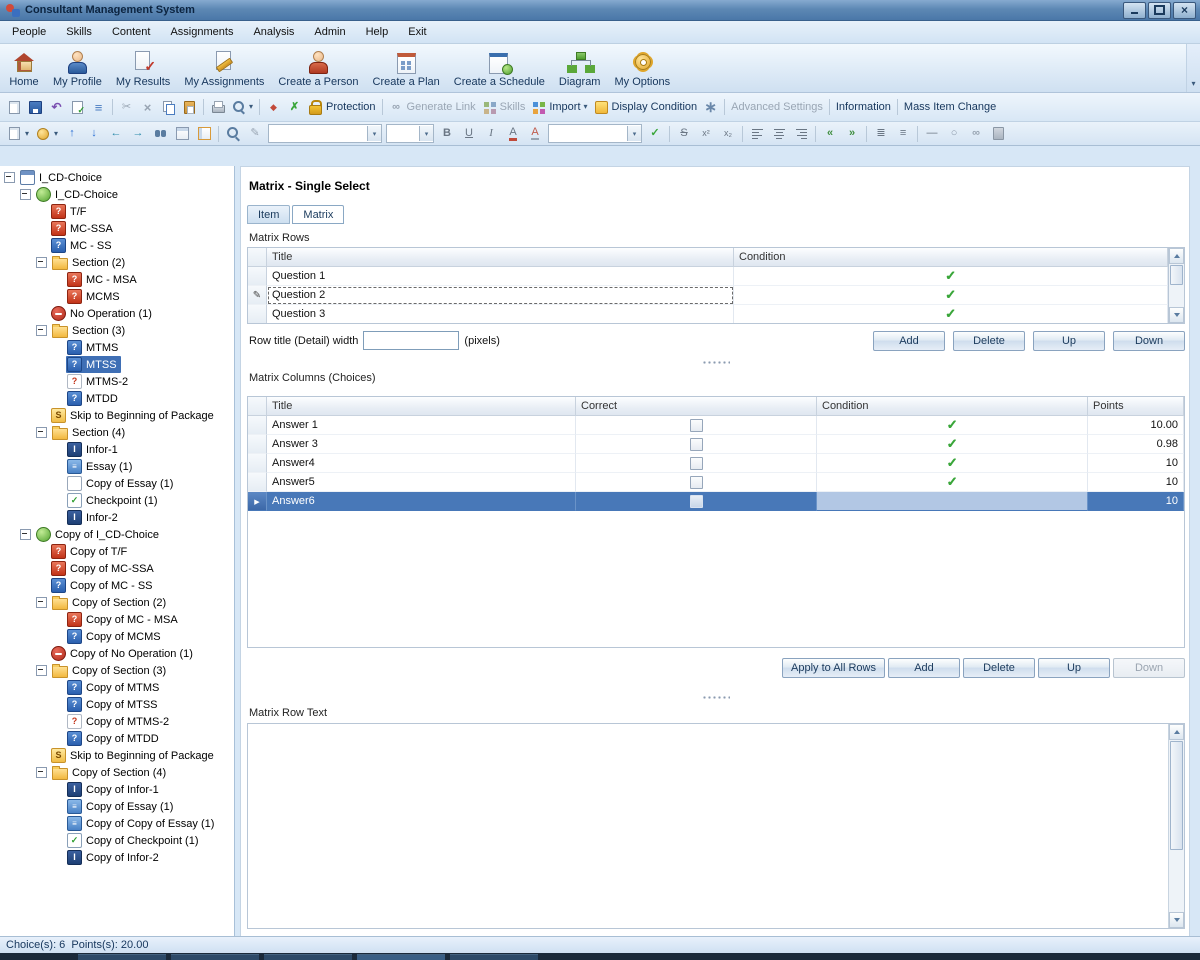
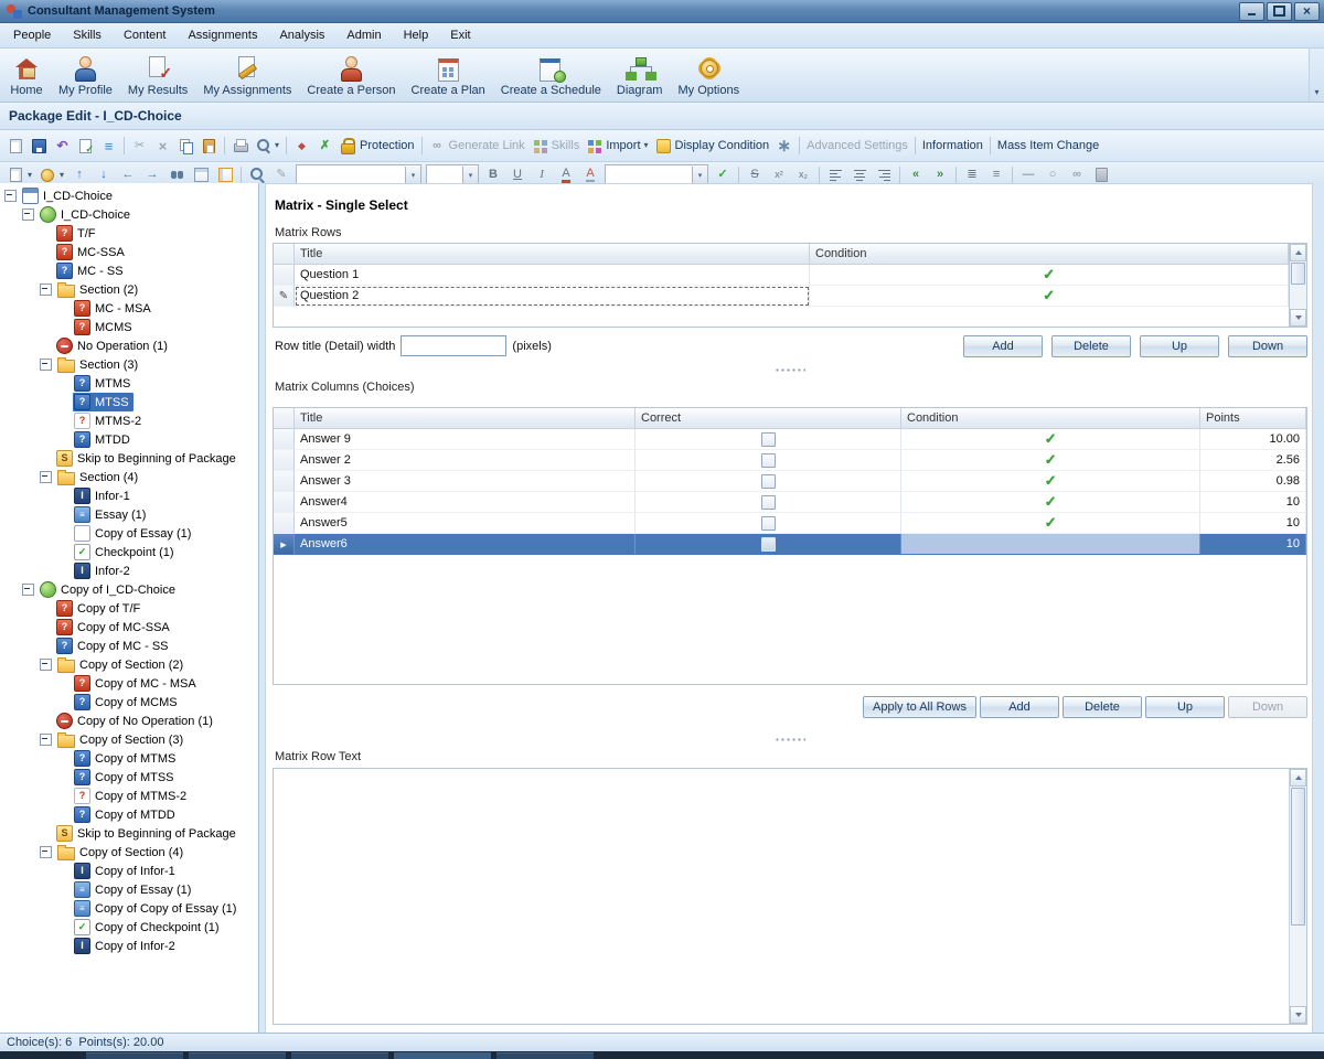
  Consultant Management System
  People
  Skills
  Content
  Assignments
  Analysis
  Admin
  Help
  Exit
  Home
  My Profile
  My Results
  My Assignments
  Create a Person
  Create a Plan
  Create a Schedule
  Diagram
  My Options
+ Package Edit - I_CD-Choice
  Protection
  Generate Link
  Skills
  Import
  Display Condition
  Advanced Settings
  Information
  Mass Item Change
  I_CD-Choice
  I_CD-Choice
  T/F
  MC-SSA
  MC - SS
  Section (2)
  MC - MSA
  MCMS
  No Operation (1)
  Section (3)
  MTMS
  MTSS
  MTMS-2
  MTDD
  Skip to Beginning of Package
  Section (4)
  Infor-1
  Essay (1)
  Copy of Essay (1)
  Checkpoint (1)
  Infor-2
  Copy of I_CD-Choice
  Copy of T/F
  Copy of MC-SSA
  Copy of MC - SS
  Copy of Section (2)
  Copy of MC - MSA
  Copy of MCMS
  Copy of No Operation (1)
  Copy of Section (3)
  Copy of MTMS
  Copy of MTSS
  Copy of MTMS-2
  Copy of MTDD
  Skip to Beginning of Package
  Copy of Section (4)
  Copy of Infor-1
  Copy of Essay (1)
  Copy of Copy of Essay (1)
  Copy of Checkpoint (1)
  Copy of Infor-2
  Matrix - Single Select
- Item
- Matrix
  Matrix Rows
  Title
  Condition
  Question 1
  Question 2
- Question 3
  Row title (Detail) width
  (pixels)
  Add
  Delete
  Up
  Down
  Matrix Columns (Choices)
  Title
  Correct
  Condition
  Points
- Answer 1
+ Answer 9
  10.00
+ Answer 2
+ 2.56
  Answer 3
  0.98
  Answer4
  10
  Answer5
  10
  Answer6
  10
  Apply to All Rows
  Add
  Delete
  Up
  Down
  Matrix Row Text
  Choice(s): 6 Points(s): 20.00
